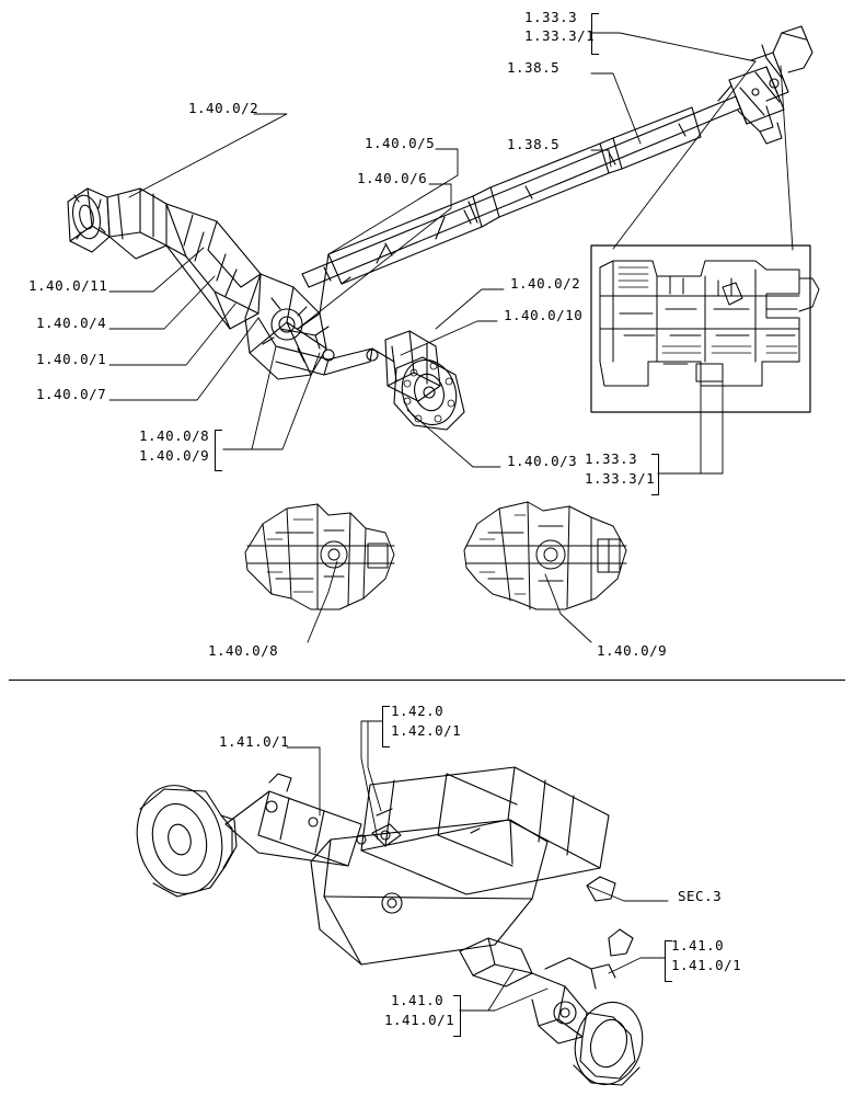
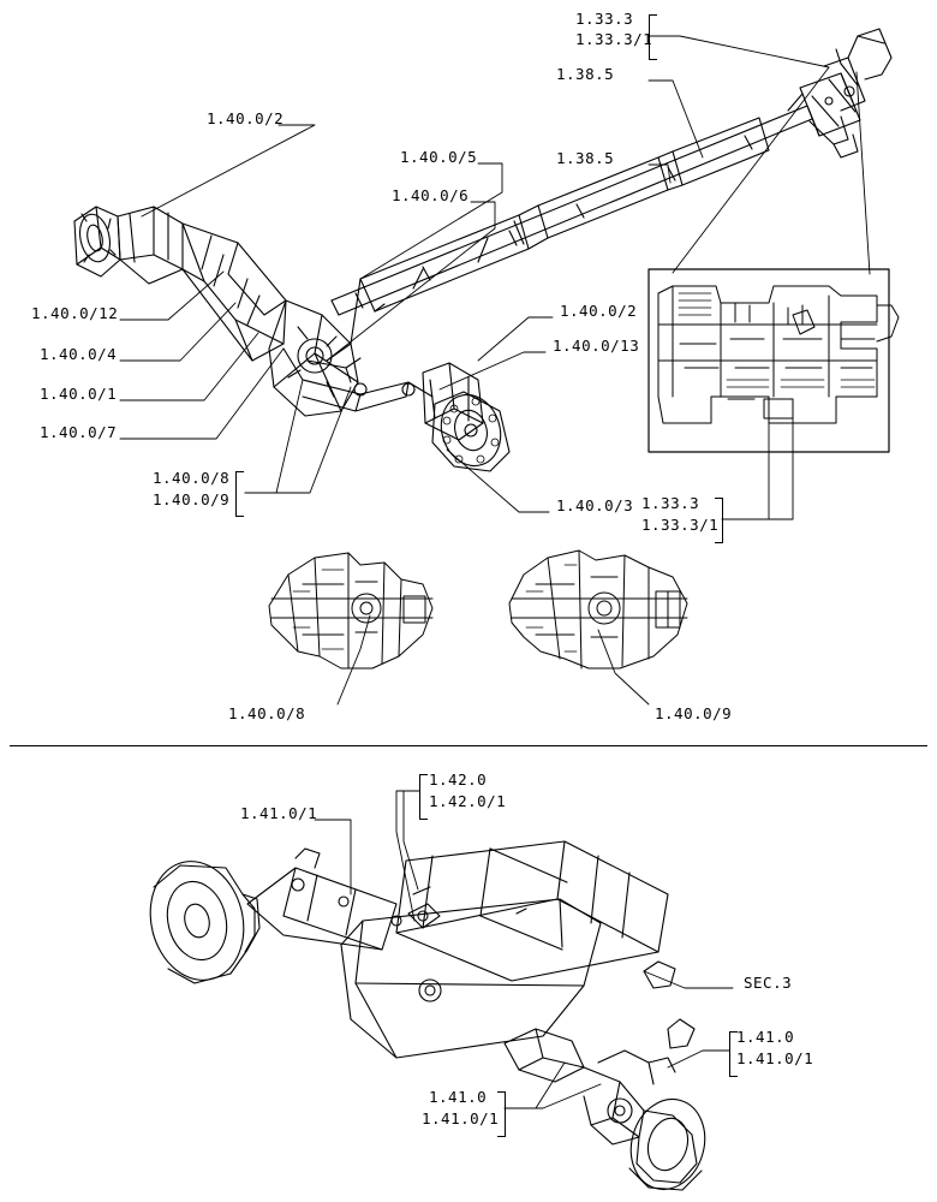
  1.33.3
  1.33.3/1
  1.38.5
  1.38.5
  1.40.0/2
  1.40.0/5
  1.40.0/6
- 1.40.0/11
+ 1.40.0/12
  1.40.0/4
  1.40.0/1
  1.40.0/7
  1.40.0/8
  1.40.0/9
  1.40.0/2
- 1.40.0/10
+ 1.40.0/13
  1.40.0/3
  1.33.3
  1.33.3/1
  1.40.0/8
  1.40.0/9
  1.42.0
  1.42.0/1
  1.41.0/1
  SEC.3
  1.41.0
  1.41.0/1
  1.41.0
  1.41.0/1
